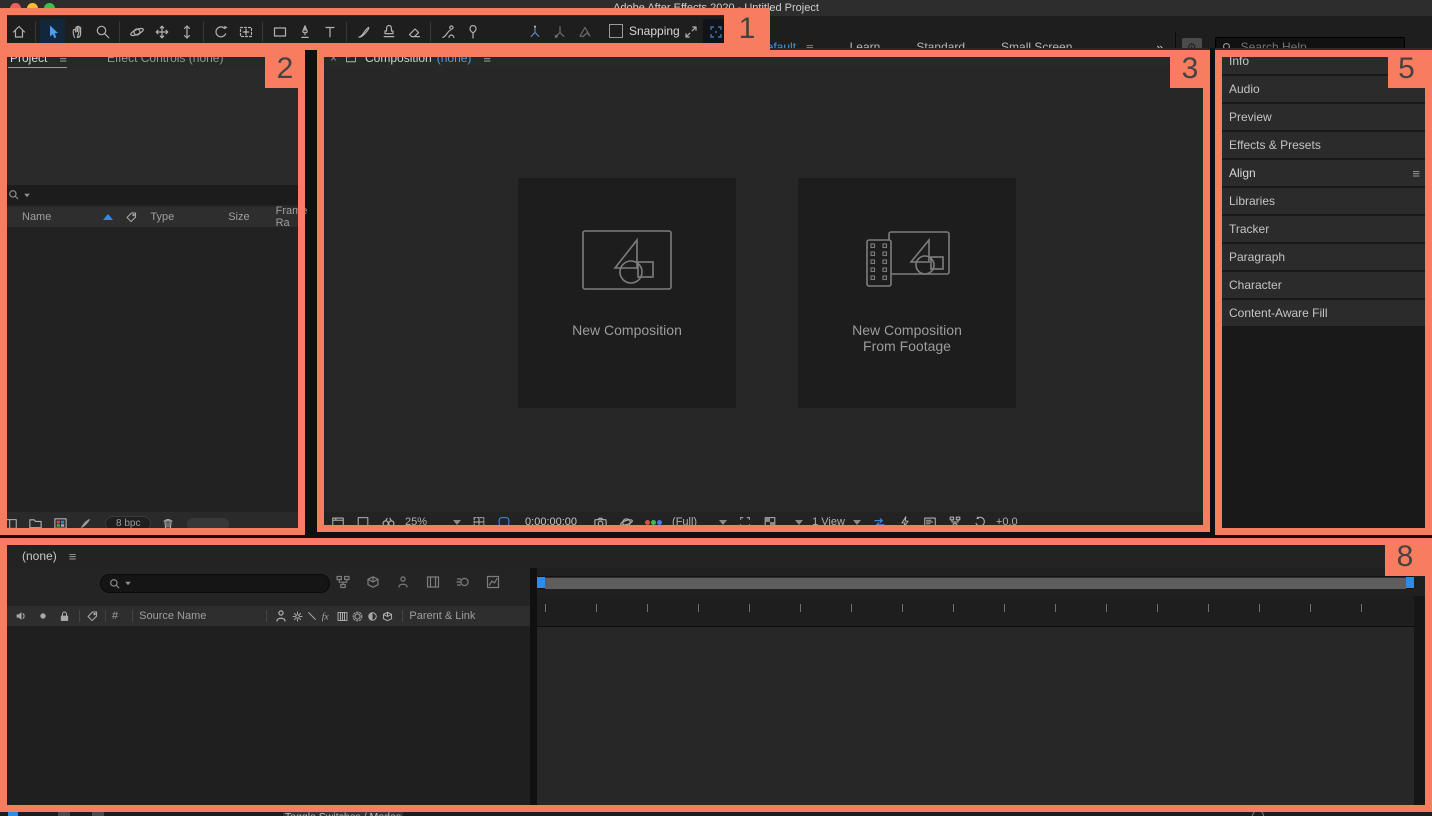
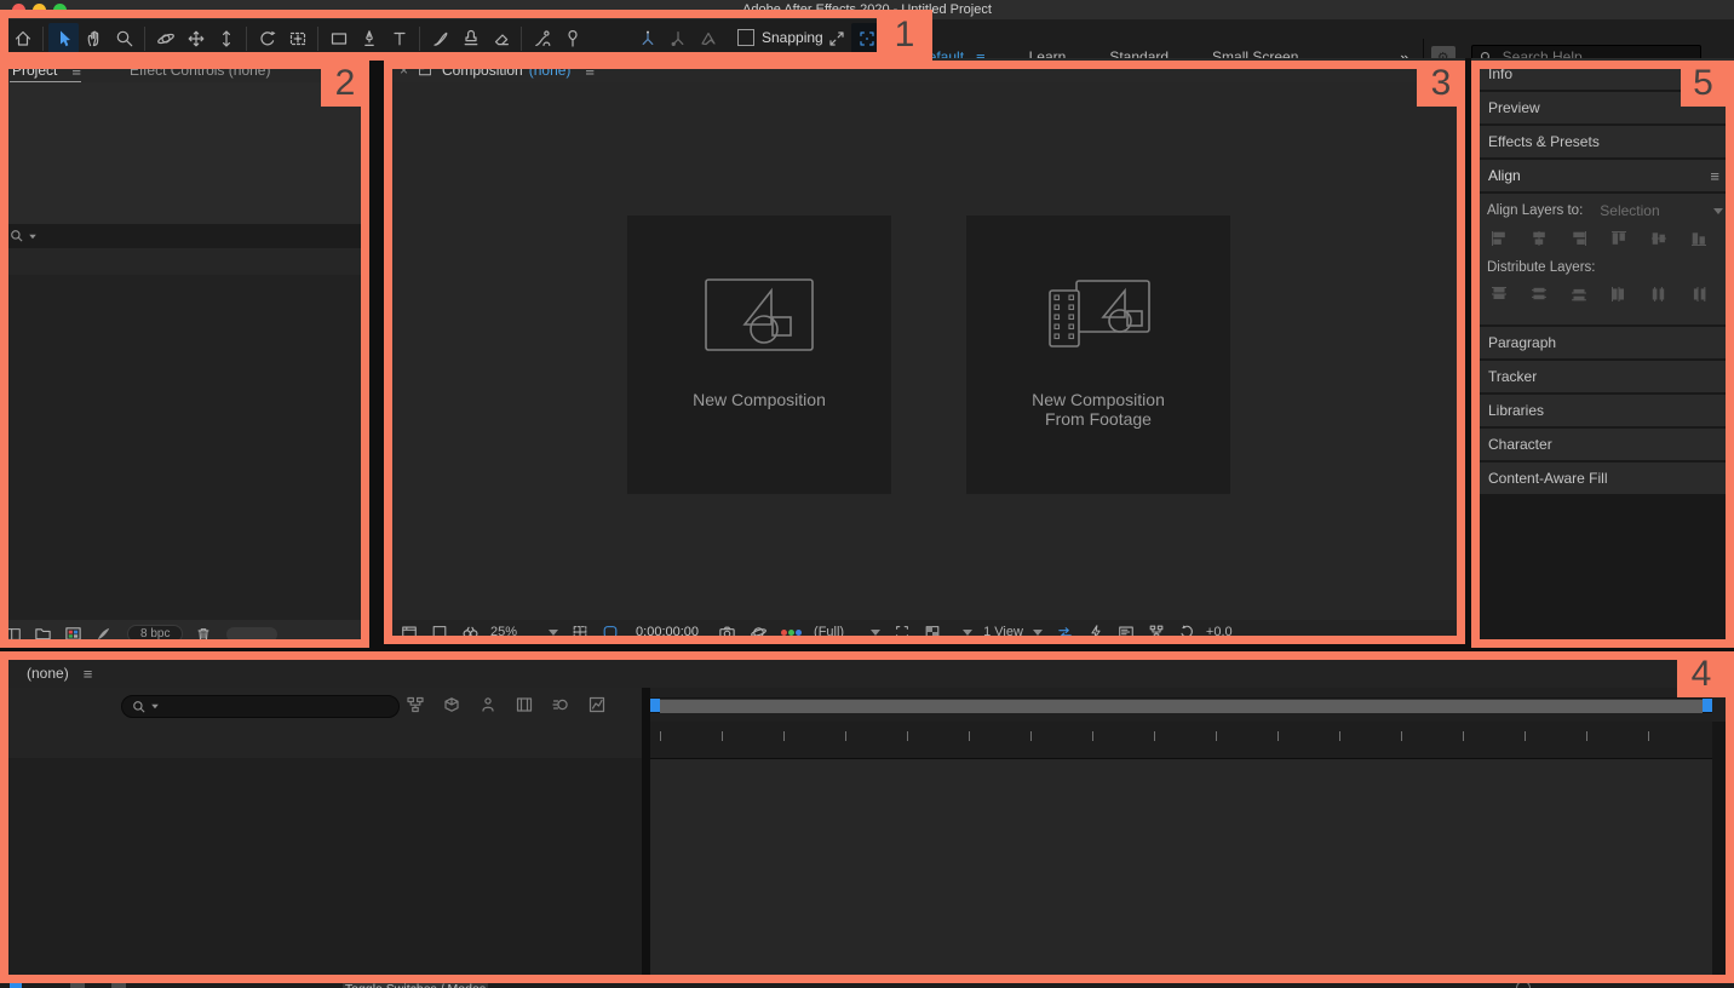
  Adobe After Effects 20ed Project
  Snapping
  efault
  ≡
  Learn
  Standard
  Small Screen
  »
  Search Help
  Project
  ≡
  Effect Controls (none)
- Name
- Type
- Size
- Frame Ra
  8 bpc
  ×
  Composition
  (none)
  ≡
  New Composition
  New Composition
  From Footage
  25%
  0:00:00:00
  (Full)
  1 View
  +0.0
  Info
- Audio
  Preview
  Effects & Presets
  Align
  ≡
+ Align Layers to:
+ Selection
+ Distribute Layers:
- Libraries
+ Paragraph
  Tracker
- Paragraph
+ Libraries
  Character
  Content-Aware Fill
  (none)
  ≡
- #
- Source Name
- fx
- Parent & Link
  1
  2
  3
- 8
+ 4
  5
